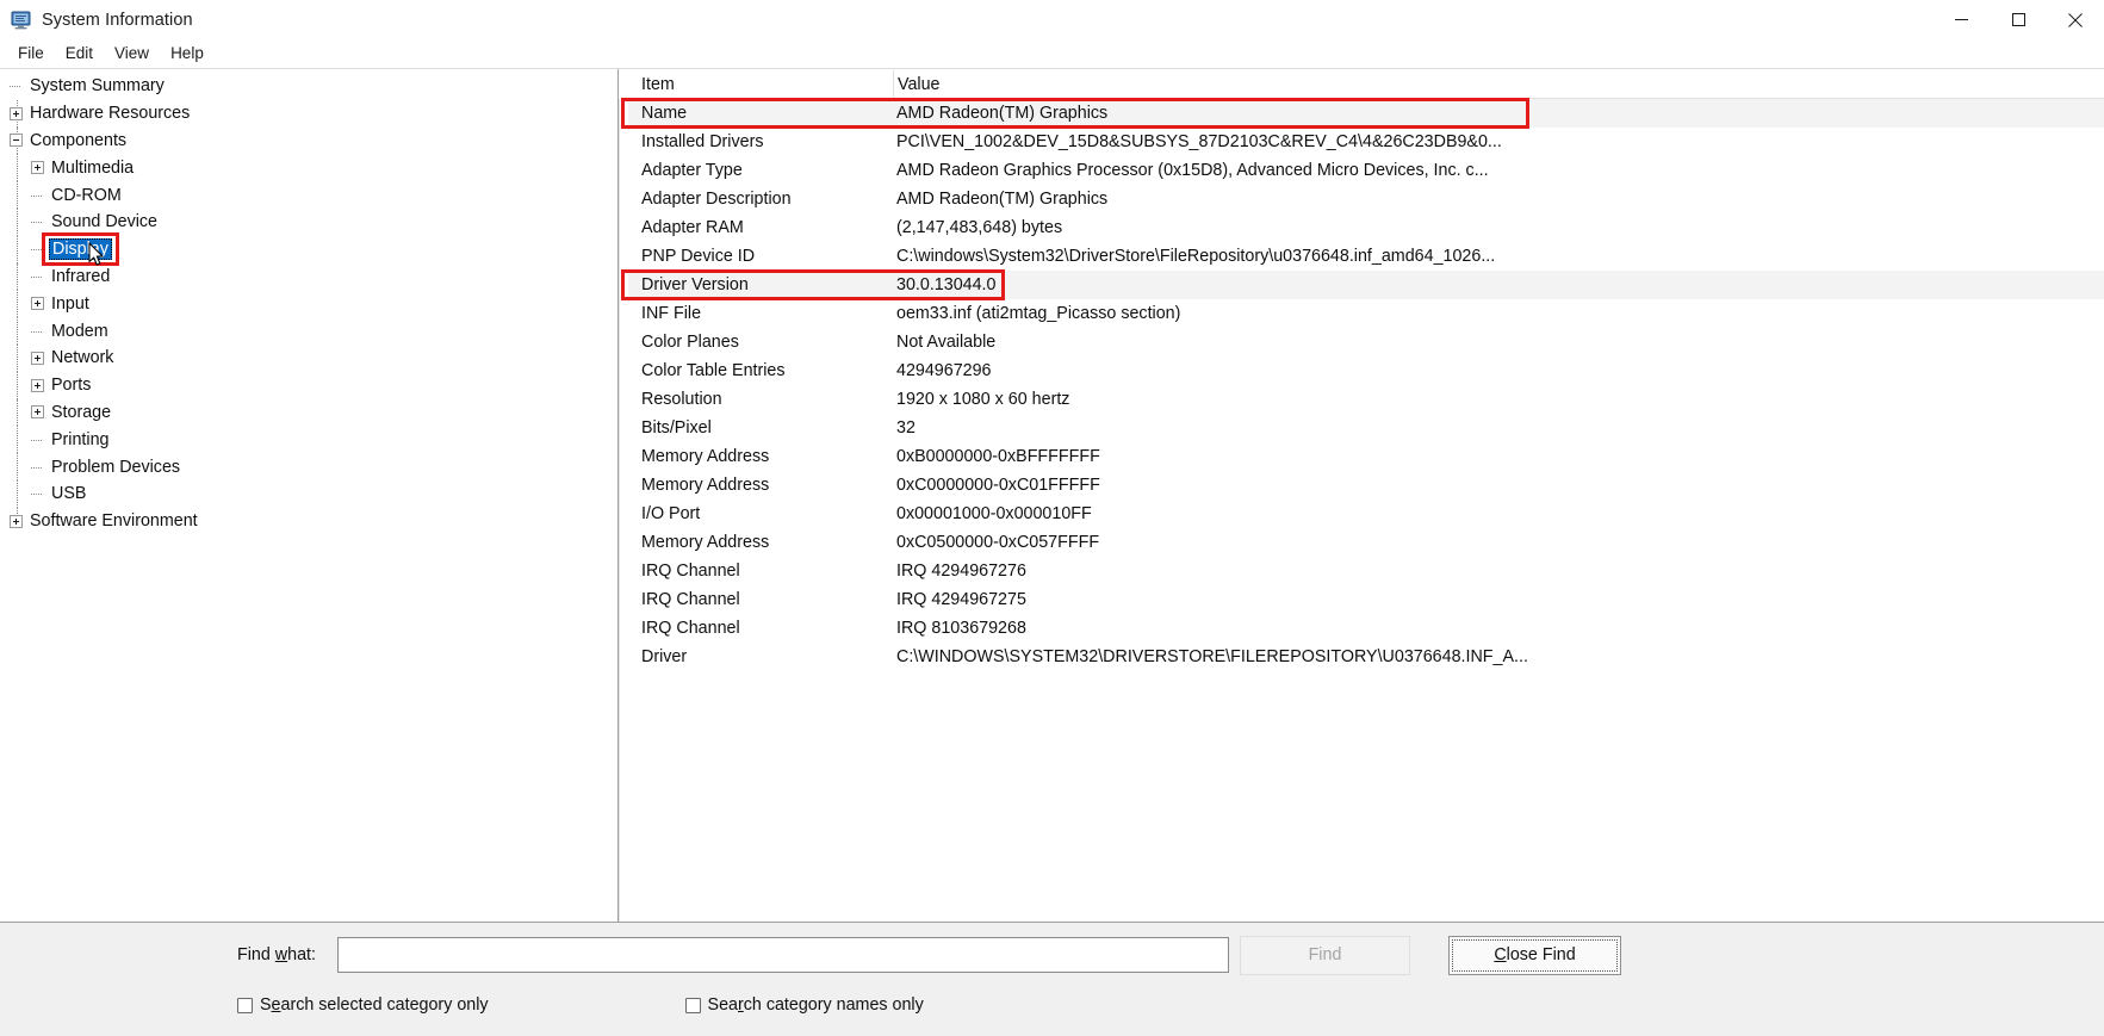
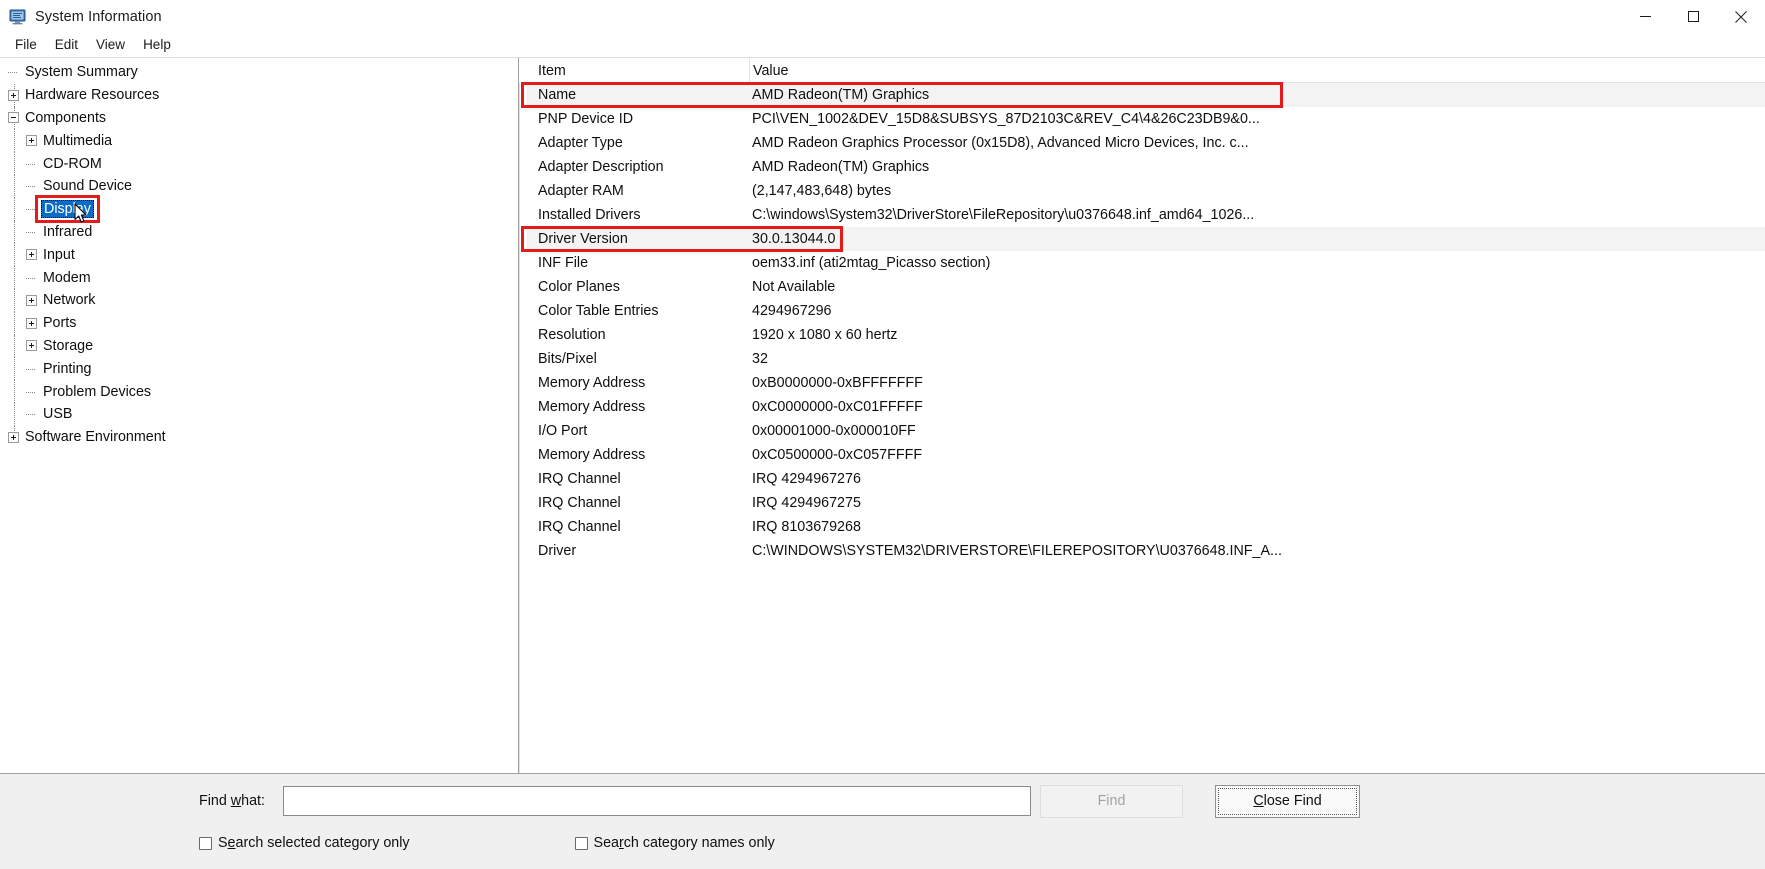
  System Information
  File
  Edit
  View
  Help
  System Summary
  Hardware Resources
  Components
  Multimedia
  CD-ROM
  Sound Device
  Disply
  Infrared
  Input
  Modem
  Network
  Ports
  Storage
  Printing
  Problem Devices
  USB
  Software Environment
  Item
  Value
  Name
  AMD Radeon(TM) Graphics
- Installed Drivers
+ PNP Device ID
  PCI\VEN_1002&DEV_15D8&SUBSYS_87D2103C&REV_C4\4&26C23DB9&0...
  Adapter Type
  AMD Radeon Graphics Processor (0x15D8), Advanced Micro Devices, Inc. c...
  Adapter Description
  AMD Radeon(TM) Graphics
  Adapter RAM
  (2,147,483,648) bytes
- PNP Device ID
+ Installed Drivers
  C:\windows\System32\DriverStore\FileRepository\u0376648.inf_amd64_1026...
  Driver Version
  30.0.13044.0
  INF File
  oem33.inf (ati2mtag_Picasso section)
  Color Planes
  Not Available
  Color Table Entries
  4294967296
  Resolution
  1920 x 1080 x 60 hertz
  Bits/Pixel
  32
  Memory Address
  0xB0000000-0xBFFFFFFF
  Memory Address
  0xC0000000-0xC01FFFFF
  I/O Port
  0x00001000-0x000010FF
  Memory Address
  0xC0500000-0xC057FFFF
  IRQ Channel
  IRQ 4294967276
  IRQ Channel
  IRQ 4294967275
  IRQ Channel
  IRQ 8103679268
  Driver
  C:\WINDOWS\SYSTEM32\DRIVERSTORE\FILEREPOSITORY\U0376648.INF_A...
  Find what:
  Find
  Close Find
  Search selected category only
  Search category names only
